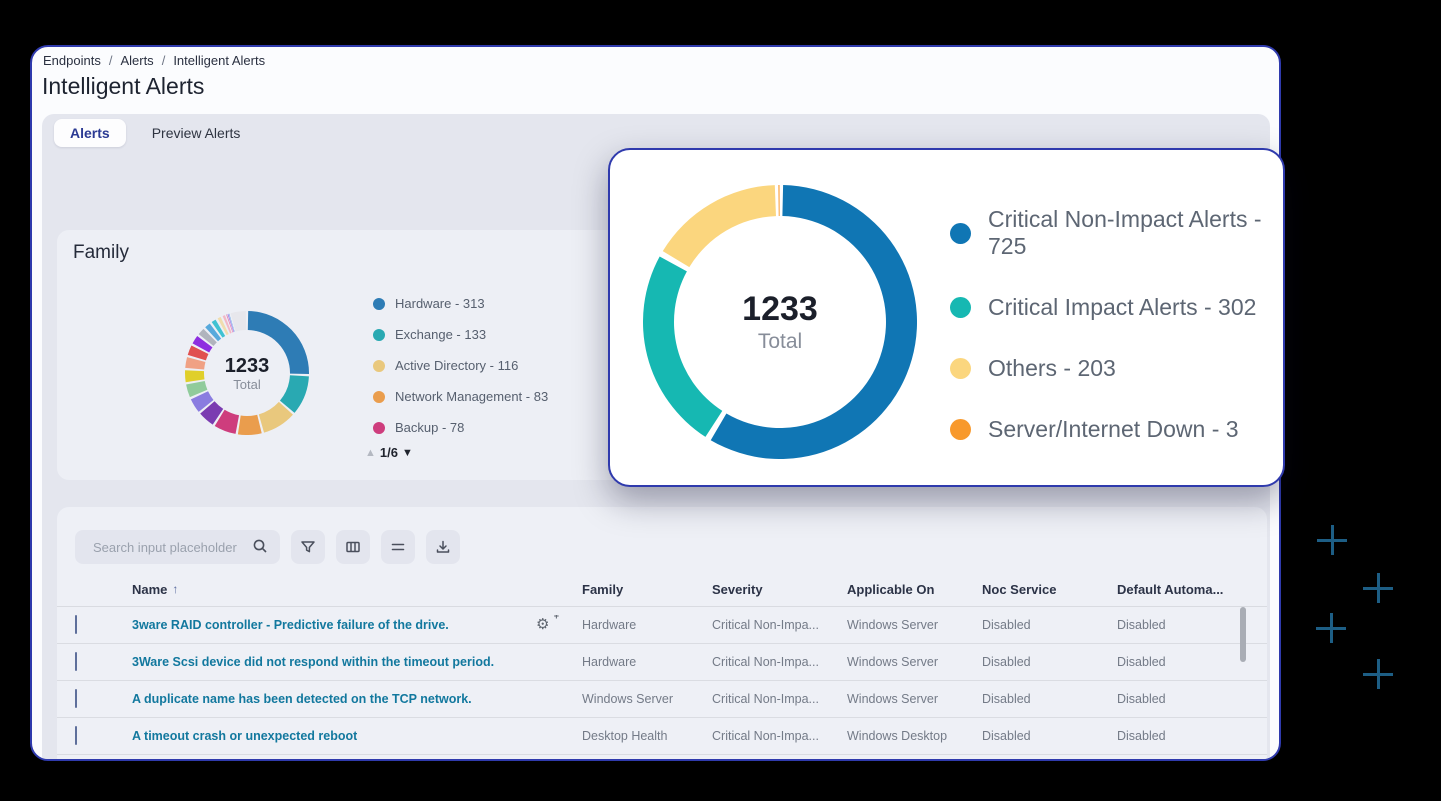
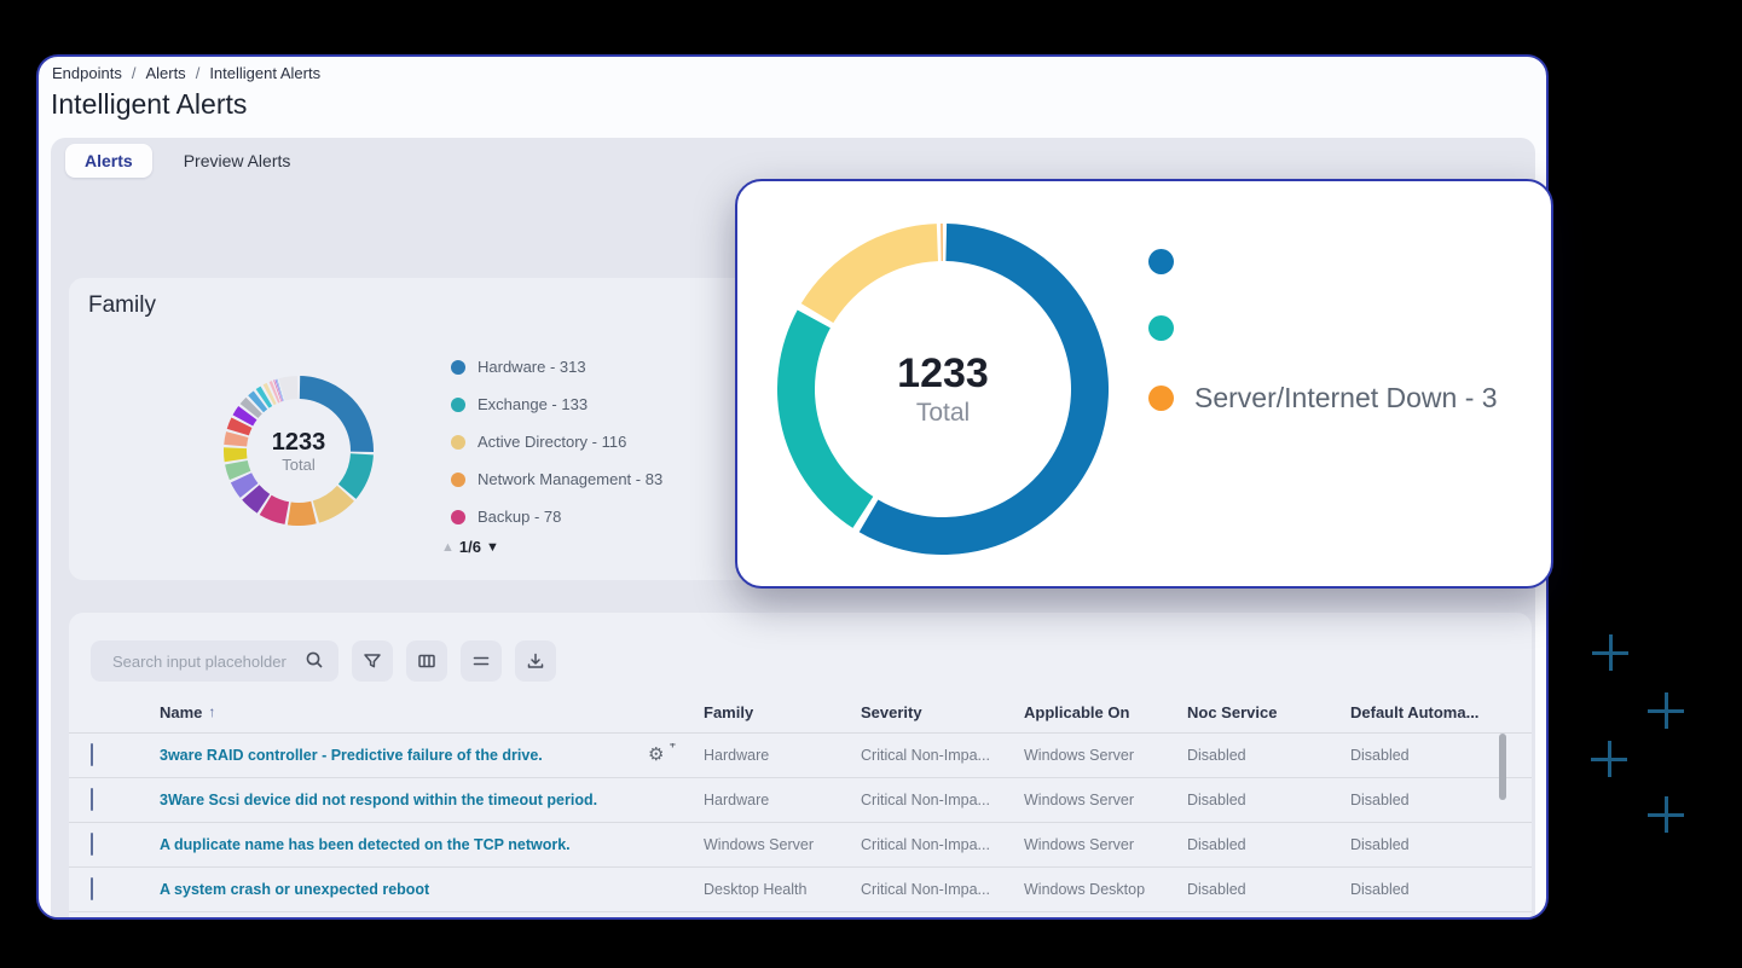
  Endpoints
  /
  Alerts
  /
  Intelligent Alerts
  Intelligent Alerts
  Alerts
  Preview Alerts
  Family
  1233
  Total
  Hardware - 313
  Exchange - 133
  Active Directory - 116
  Network Management - 83
  Backup - 78
  ▲
  1/6
  ▼
  Search input placeholder
  Name
  ↑
  Family
  Severity
  Applicable On
  Noc Service
  Default Automa...
  3ware RAID controller - Predictive failure of the drive.
  ⚙
  +
  Hardware
  Critical Non-Impa...
  Windows Server
  Disabled
  Disabled
  3Ware Scsi device did not respond within the timeout period.
  Hardware
  Critical Non-Impa...
  Windows Server
  Disabled
  Disabled
  A duplicate name has been detected on the TCP network.
  Windows Server
  Critical Non-Impa...
  Windows Server
  Disabled
  Disabled
- A timeout crash or unexpected reboot
+ A system crash or unexpected reboot
  Desktop Health
  Critical Non-Impa...
  Windows Desktop
  Disabled
  Disabled
  1233
  Total
- Critical Non-Impact Alerts - 725
- Critical Impact Alerts - 302
- Others - 203
  Server/Internet Down - 3
